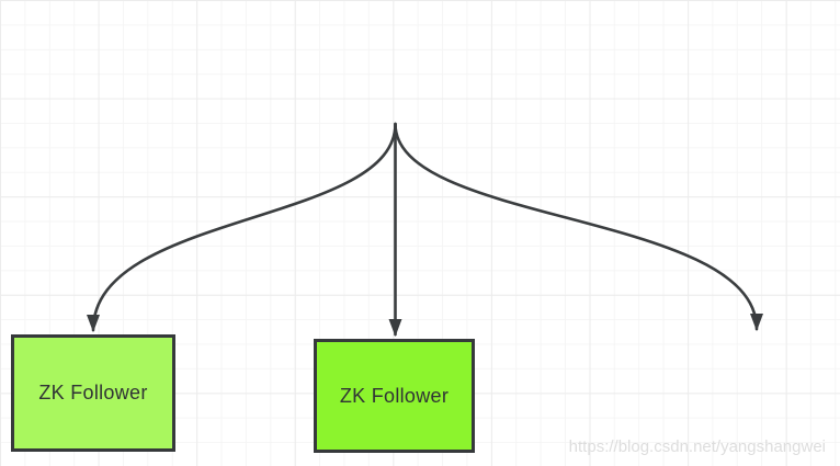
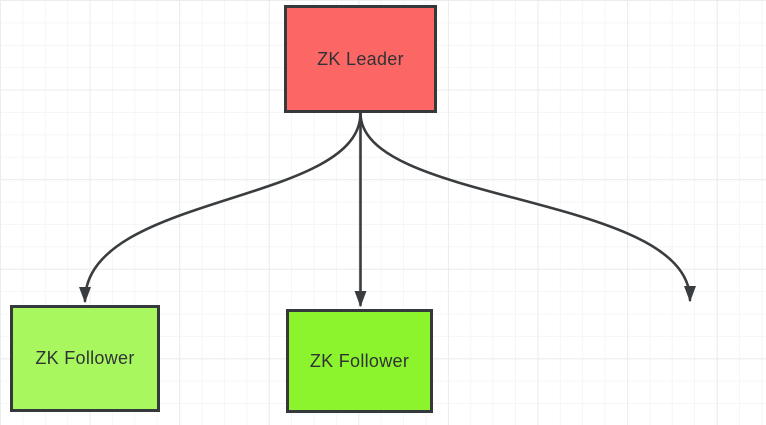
+ ZK Leader
  ZK Follower
  ZK Follower
- https://blog.csdn.net/yangshangwei
